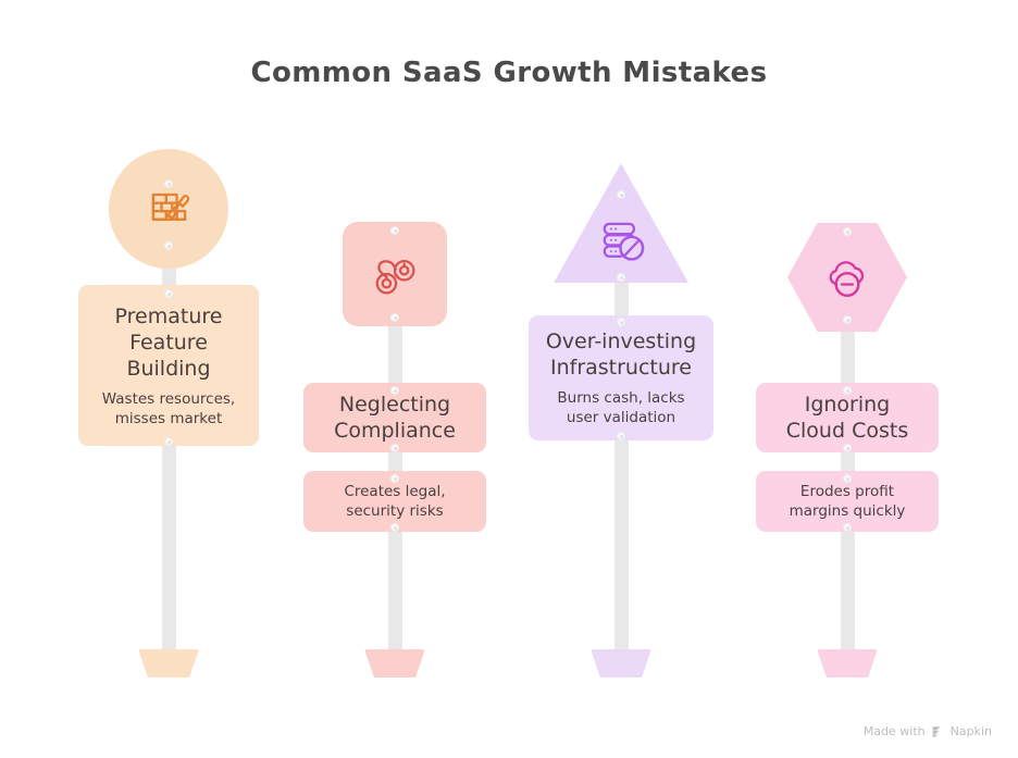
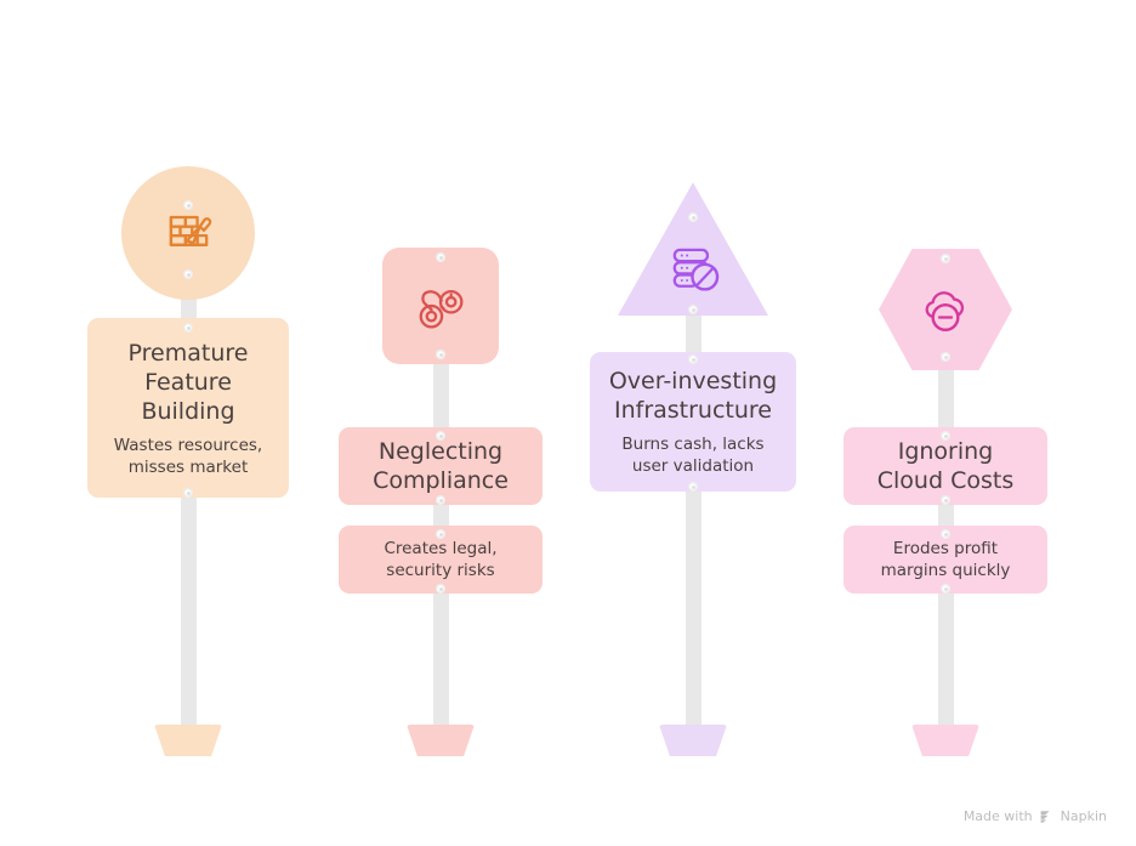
- Common SaaS Growth Mistakes
  Premature
  Feature
  Building
  Wastes resources,
  misses market
  Neglecting
  Compliance
  Creates legal,
  security risks
  Over-investing
  Infrastructure
  Burns cash, lacks
  user validation
  Ignoring
  Cloud Costs
  Erodes profit
  margins quickly
  Made with
  Napkin
